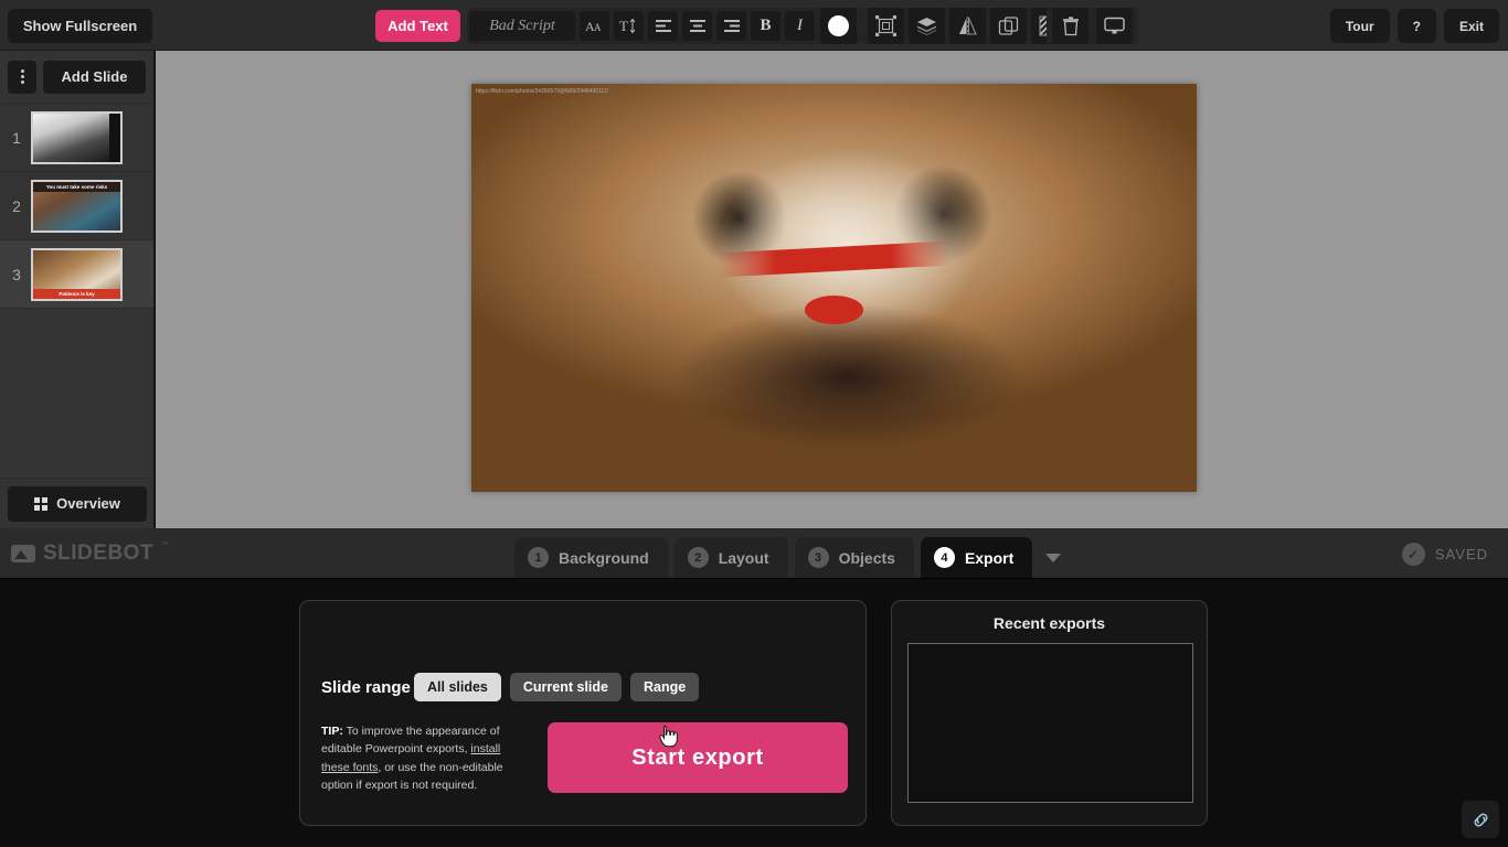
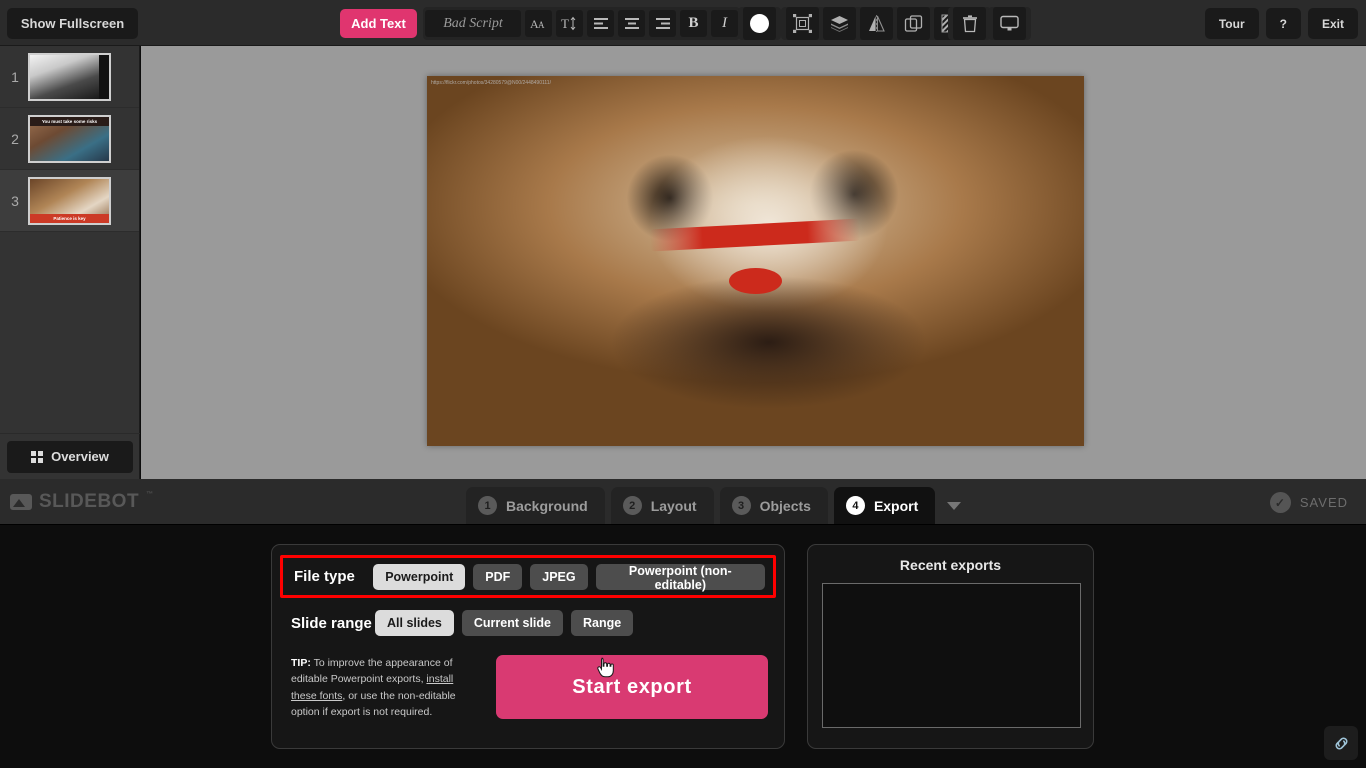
  Show Fullscreen
  Add Text
  Bad Script
  A
  A
  T
  B
  I
  Tour
  ?
  Exit
- Add Slide
  1
  2
  3
  Overview
  SLIDEBOT
  1
  Background
  2
  Layout
  3
  Objects
  4
  Export
  ✓
  SAVED
+ File type
+ Powerpoint
+ PDF
+ JPEG
+ Powerpoint (non-editable)
  Slide range
  All slides
  Current slide
  Range
  TIP: To improve the appearance of editable Powerpoint exports, install these fonts, or use the non-editable option if export is not required.
  Start export
  Recent exports
